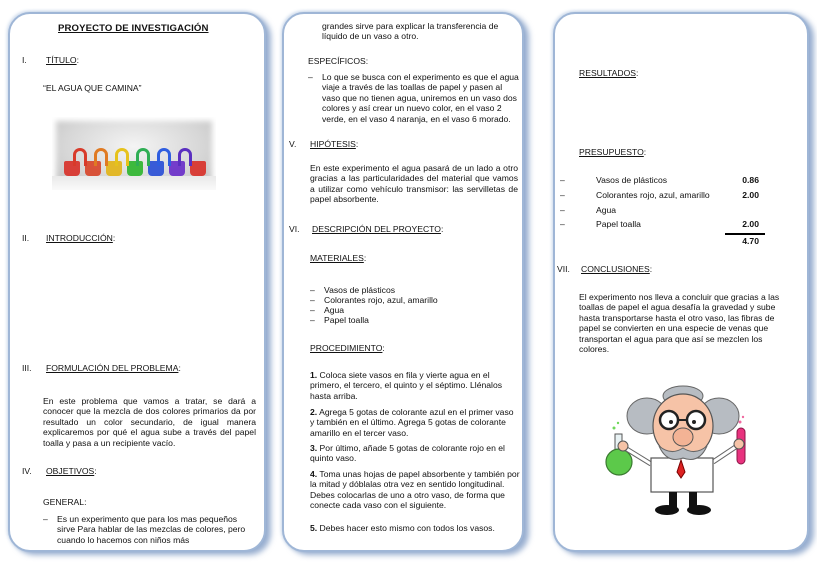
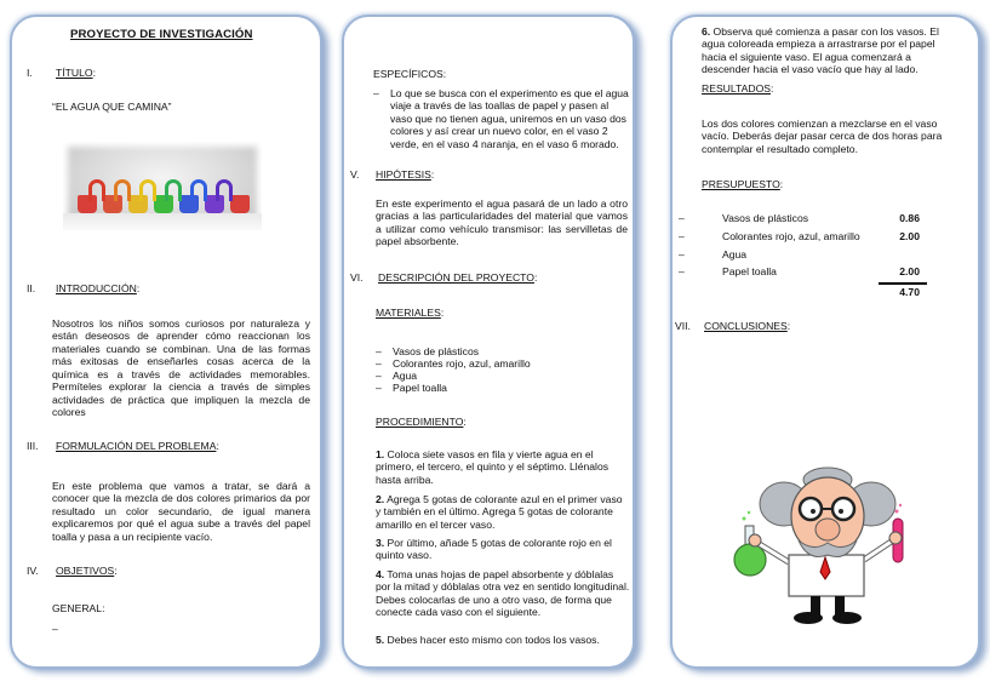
  PROYECTO DE INVESTIGACIÓN
  I.
  TÍTULO:
  “EL AGUA QUE CAMINA”
  II.
  INTRODUCCIÓN:
+ Nosotros los niños somos curiosos por naturaleza y están deseosos de aprender cómo reaccionan los materiales cuando se combinan. Una de las formas más exitosas de enseñarles cosas acerca de la química es a través de actividades memorables. Permíteles explorar la ciencia a través de simples actividades de práctica que impliquen la mezcla de colores
  III.
  FORMULACIÓN DEL PROBLEMA:
  En este problema que vamos a tratar, se dará a conocer que la mezcla de dos colores primarios da por resultado un color secundario, de igual manera explicaremos por qué el agua sube a través del papel toalla y pasa a un recipiente vacío.
  IV.
  OBJETIVOS:
  GENERAL:
  –
- Es un experimento que para los mas pequeños sirve Para hablar de las mezclas de colores, pero cuando lo hacemos con niños más
- grandes sirve para explicar la transferencia de líquido de un vaso a otro.
  ESPECÍFICOS:
  –
  Lo que se busca con el experimento es que el agua viaje a través de las toallas de papel y pasen al vaso que no tienen agua, uniremos en un vaso dos colores y así crear un nuevo color, en el vaso 2 verde, en el vaso 4 naranja, en el vaso 6 morado.
  V.
  HIPÓTESIS:
  En este experimento el agua pasará de un lado a otro gracias a las particularidades del material que vamos a utilizar como vehículo transmisor: las servilletas de papel absorbente.
  VI.
  DESCRIPCIÓN DEL PROYECTO:
  MATERIALES:
  –
  Vasos de plásticos
  –
  Colorantes rojo, azul, amarillo
  –
  Agua
  –
  Papel toalla
  PROCEDIMIENTO:
  1. Coloca siete vasos en fila y vierte agua en el primero, el tercero, el quinto y el séptimo. Llénalos hasta arriba.
  2. Agrega 5 gotas de colorante azul en el primer vaso y también en el último. Agrega 5 gotas de colorante amarillo en el tercer vaso.
  3. Por último, añade 5 gotas de colorante rojo en el quinto vaso.
- 4. Toma unas hojas de papel absorbente y también por la mitad y dóblalas otra vez en sentido longitudinal. Debes colocarlas de uno a otro vaso, de forma que conecte cada vaso con el siguiente.
+ 4. Toma unas hojas de papel absorbente y dóblalas por la mitad y dóblalas otra vez en sentido longitudinal. Debes colocarlas de uno a otro vaso, de forma que conecte cada vaso con el siguiente.
  5. Debes hacer esto mismo con todos los vasos.
+ 6. Observa qué comienza a pasar con los vasos. El agua coloreada empieza a arrastrarse por el papel hacia el siguiente vaso. El agua comenzará a descender hacia el vaso vacío que hay al lado.
  RESULTADOS:
+ Los dos colores comienzan a mezclarse en el vaso vacío. Deberás dejar pasar cerca de dos horas para contemplar el resultado completo.
  PRESUPUESTO:
  –
  Vasos de plásticos
  0.86
  –
  Colorantes rojo, azul, amarillo
  2.00
  –
  Agua
  –
  Papel toalla
  2.00
  4.70
  VII.
  CONCLUSIONES:
- El experimento nos lleva a concluir que gracias a las toallas de papel el agua desafía la gravedad y sube hasta transportarse hasta el otro vaso, las fibras de papel se convierten en una especie de venas que transportan el agua para que así se mezclen los colores.
